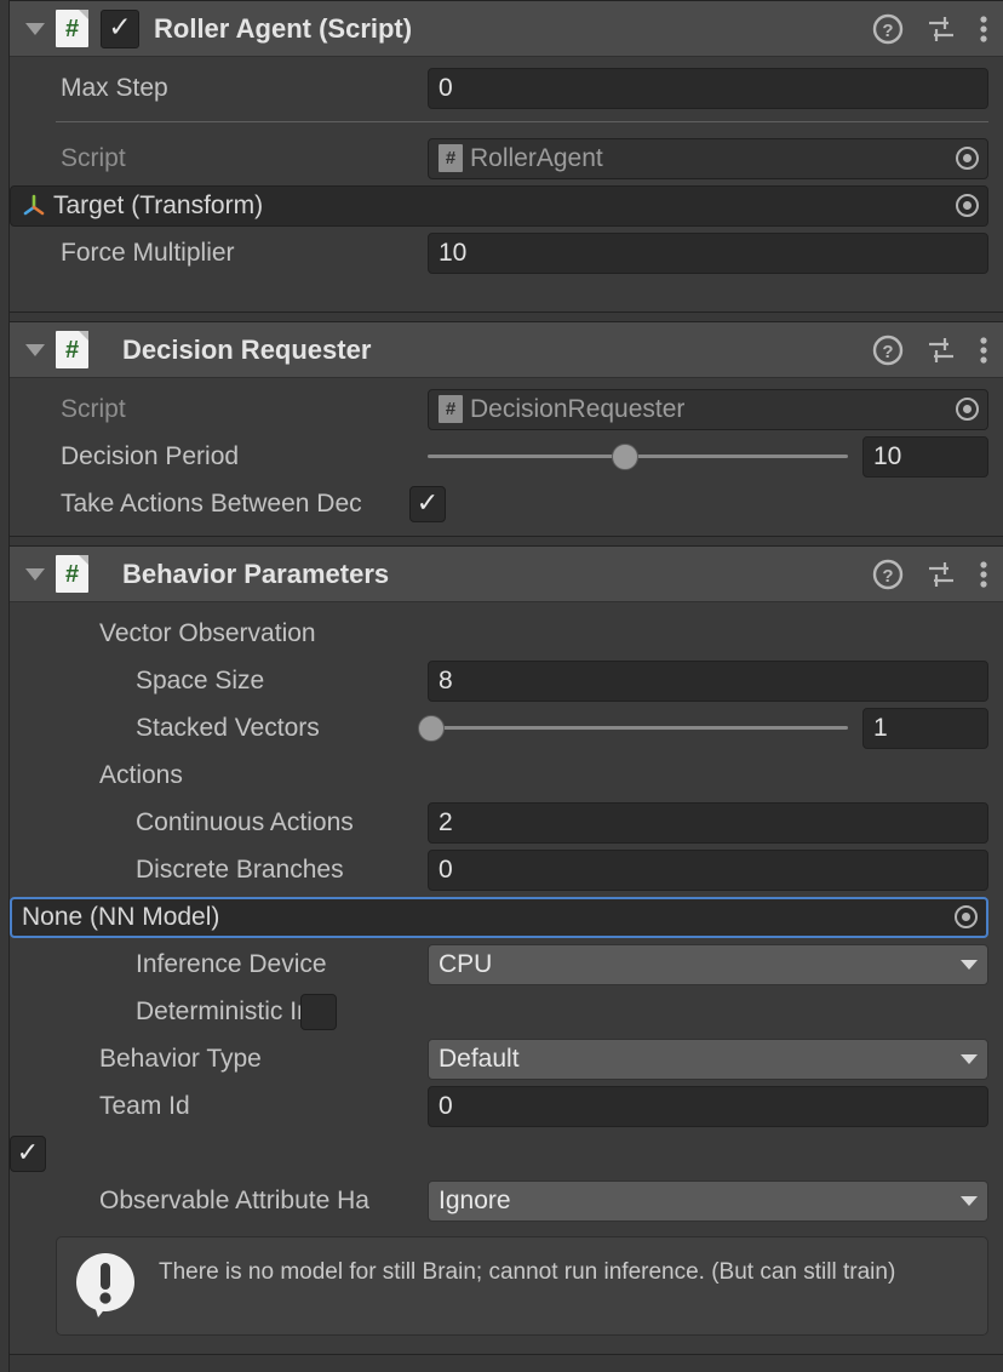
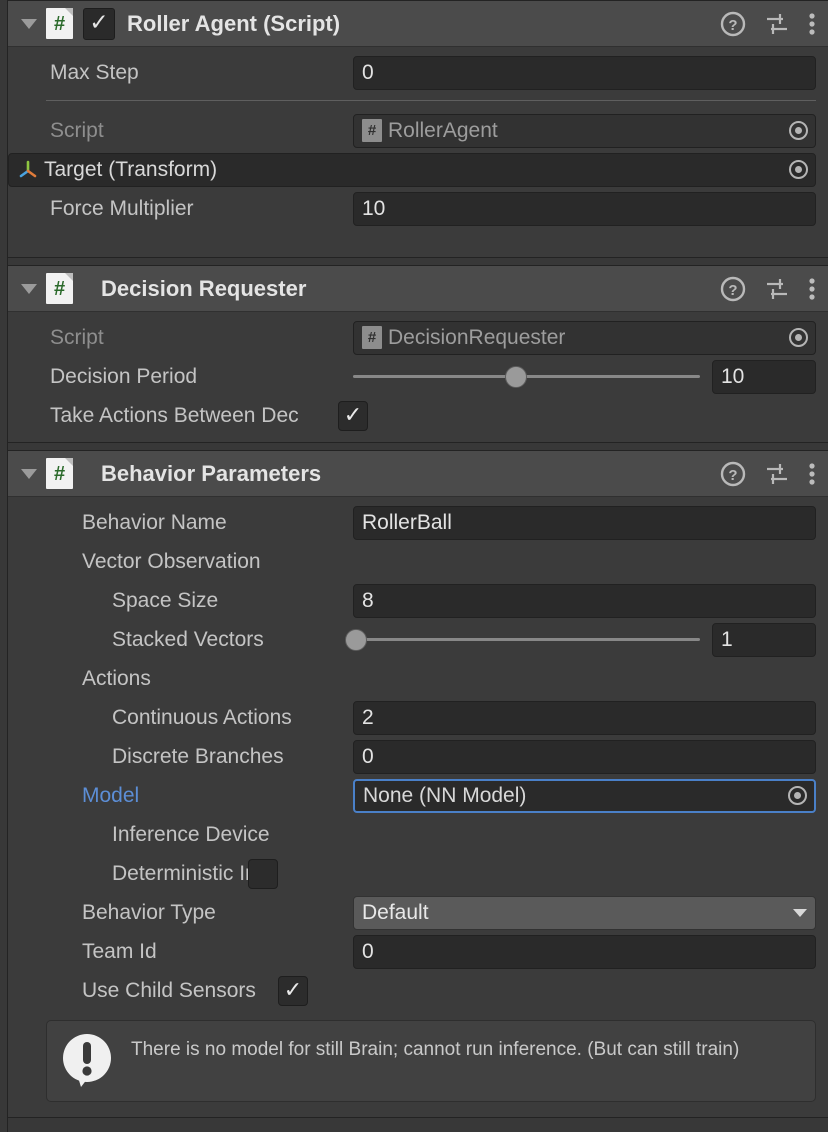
  #
  ✓
  Roller Agent (Script)
  ?
  Max Step
  0
  Script
  #
  RollerAgent
  Target (Transform)
  Force Multiplier
  10
  #
  Decision Requester
  ?
  Script
  #
  DecisionRequester
  Decision Period
  10
  Take Actions Between Dec
  ✓
  #
  Behavior Parameters
  ?
+ Behavior Name
+ RollerBall
  Vector Observation
  Space Size
  8
  Stacked Vectors
  1
  Actions
  Continuous Actions
  2
  Discrete Branches
  0
+ Model
  None (NN Model)
  Inference Device
- CPU
  Behavior Type
  Default
  Team Id
  0
+ Use Child Sensors
  ✓
- Observable Attribute Ha
- Ignore
  There is no model for still Brain; cannot run inference. (But can still train)
